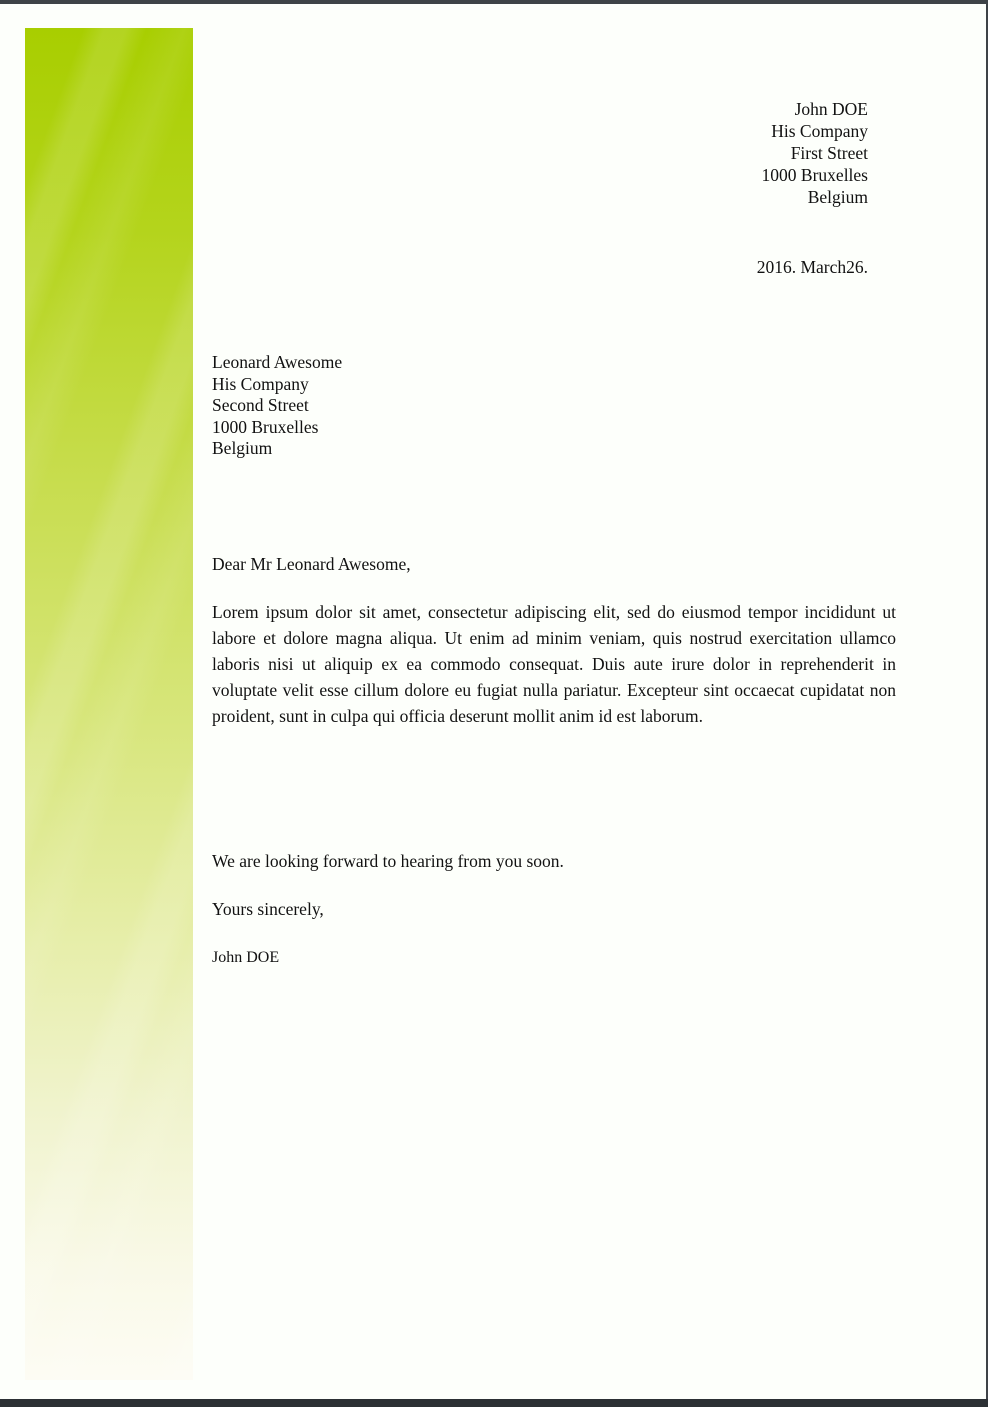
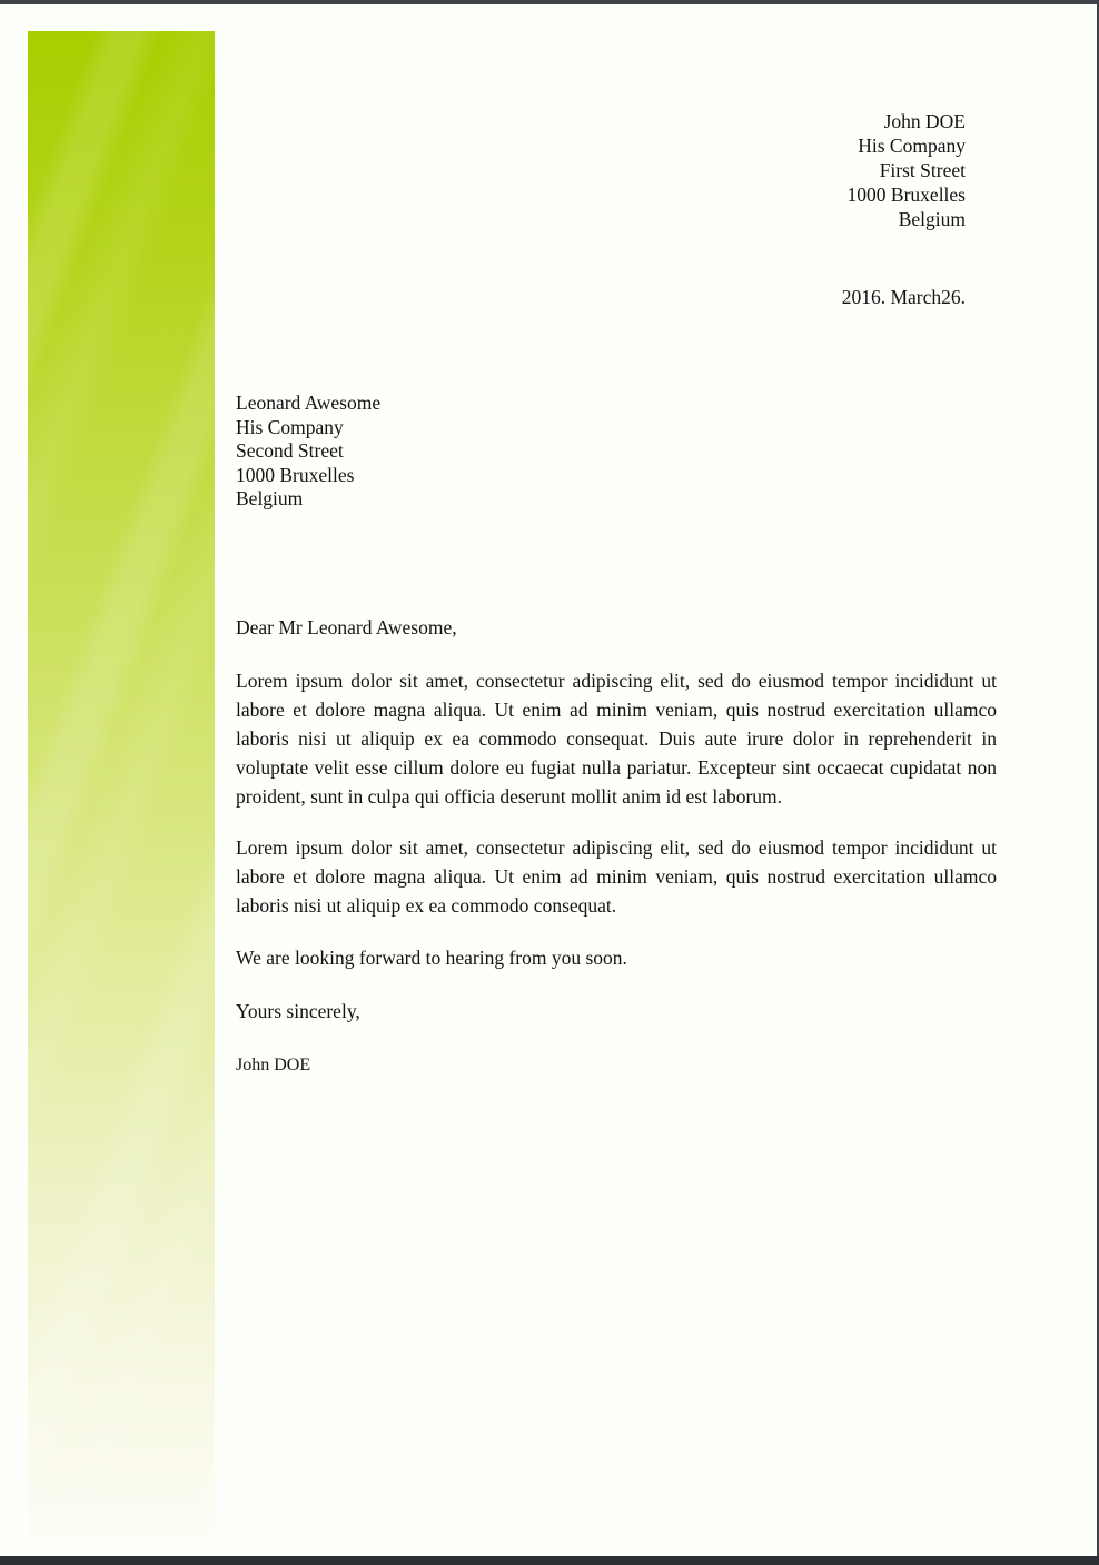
  John DOE
  His Company
  First Street
  1000 Bruxelles
  Belgium
  2016. March26.
  Leonard Awesome
  His Company
  Second Street
  1000 Bruxelles
  Belgium
  Dear Mr Leonard Awesome,
  Lorem ipsum dolor sit amet, consectetur adipiscing elit, sed do eiusmod tempor incididunt ut labore et dolore magna aliqua. Ut enim ad minim veniam, quis nostrud exercitation ullamco laboris nisi ut aliquip ex ea commodo consequat. Duis aute irure dolor in reprehenderit in voluptate velit esse cillum dolore eu fugiat nulla pariatur. Excepteur sint occaecat cupidatat non proident, sunt in culpa qui officia deserunt mollit anim id est laborum.
+ Lorem ipsum dolor sit amet, consectetur adipiscing elit, sed do eiusmod tempor incididunt ut labore et dolore magna aliqua. Ut enim ad minim veniam, quis nostrud exercitation ullamco laboris nisi ut aliquip ex ea commodo consequat.
  We are looking forward to hearing from you soon.
  Yours sincerely,
  John DOE
